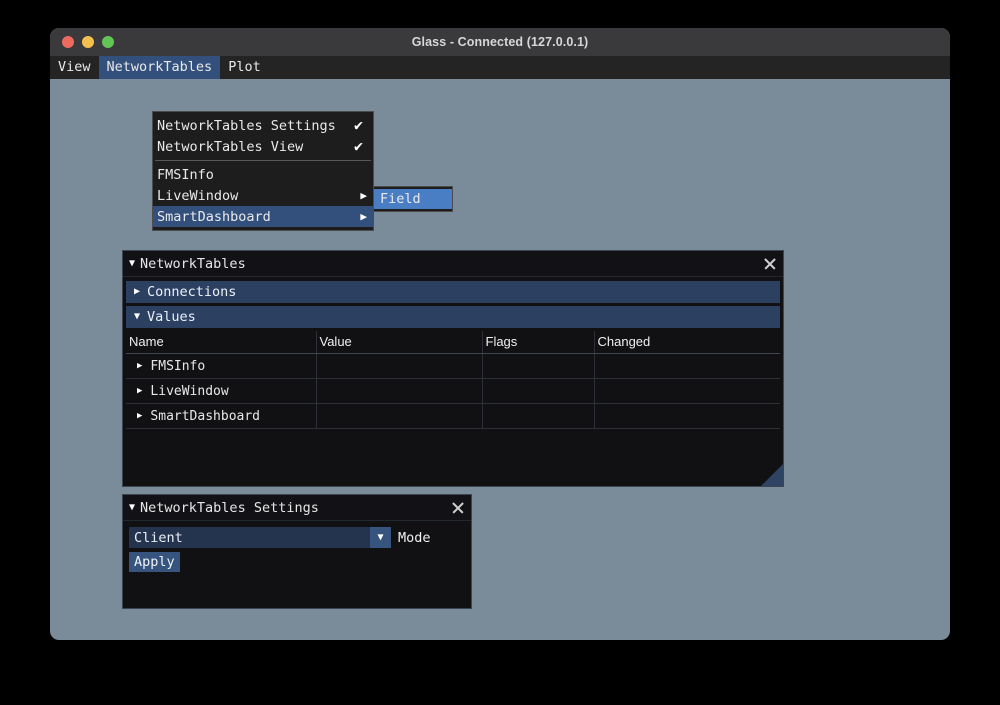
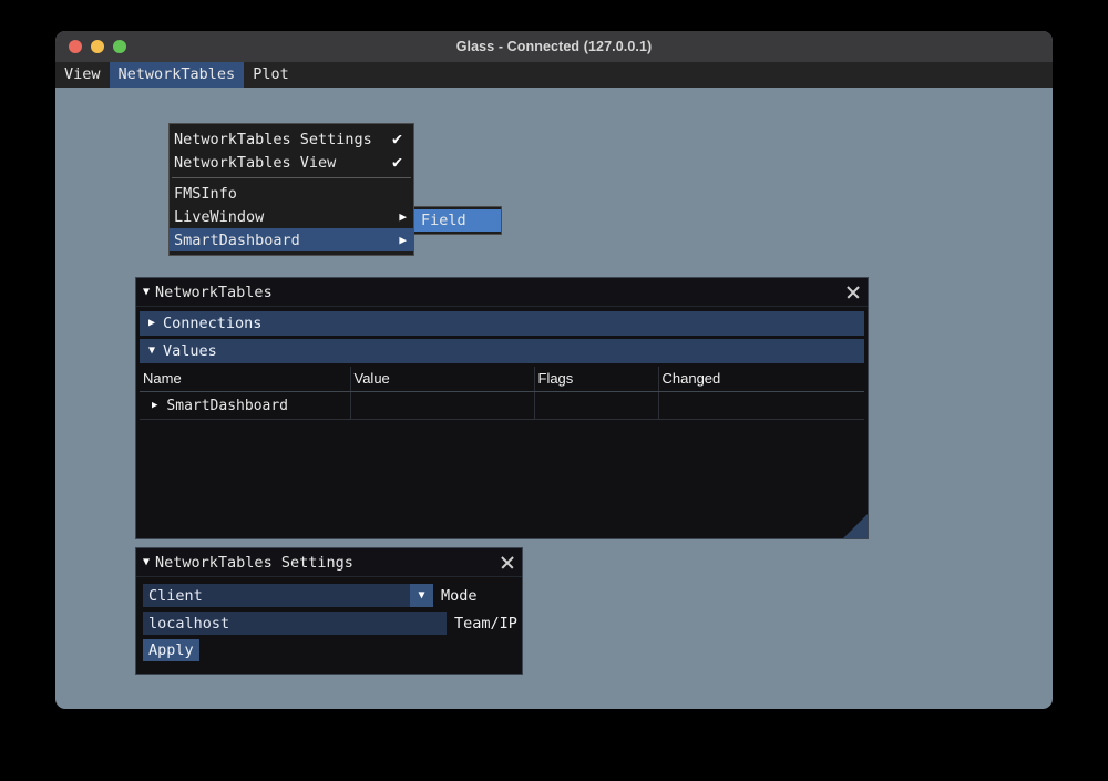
  Glass - Connected (127.0.0.1)
  View
  NetworkTables
  Plot
  NetworkTables Settings
  ✔
  NetworkTables View
  ✔
  FMSInfo
  LiveWindow
  ▶
  SmartDashboard
  ▶
  Field
  ▼
  NetworkTables
  ▶
  Connections
  ▼
  Values
  Name	Value	Flags	Changed
- ▶ FMSInfo
- ▶ LiveWindow
  ▶ SmartDashboard
  ▼
  NetworkTables Settings
  Client
  ▼
  Mode
+ localhost
+ Team/IP
  Apply
